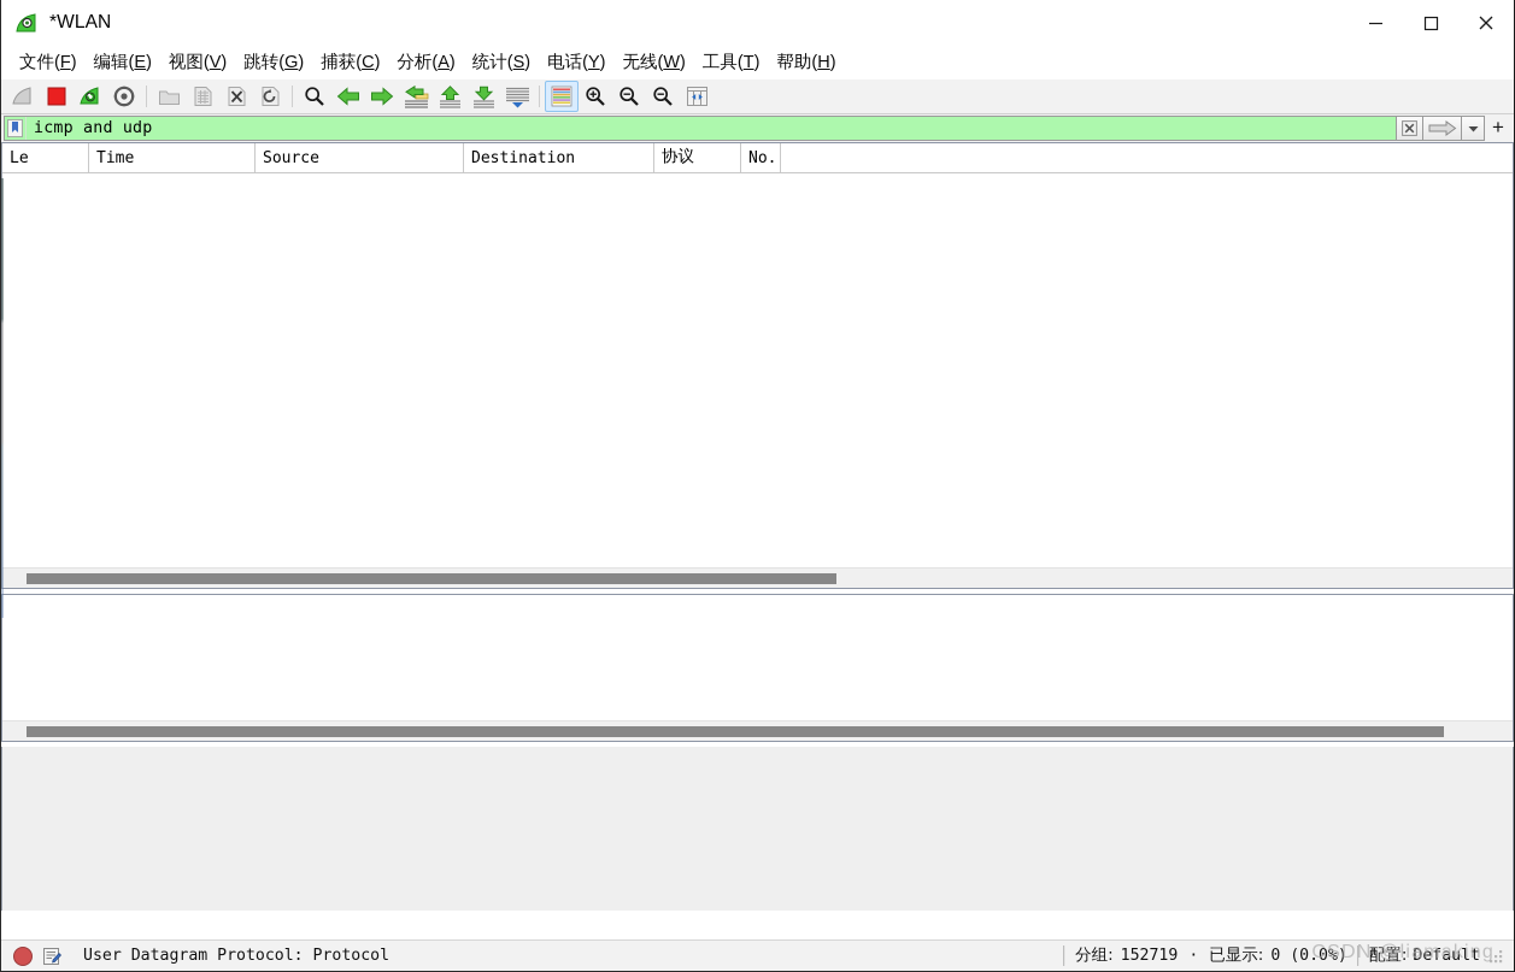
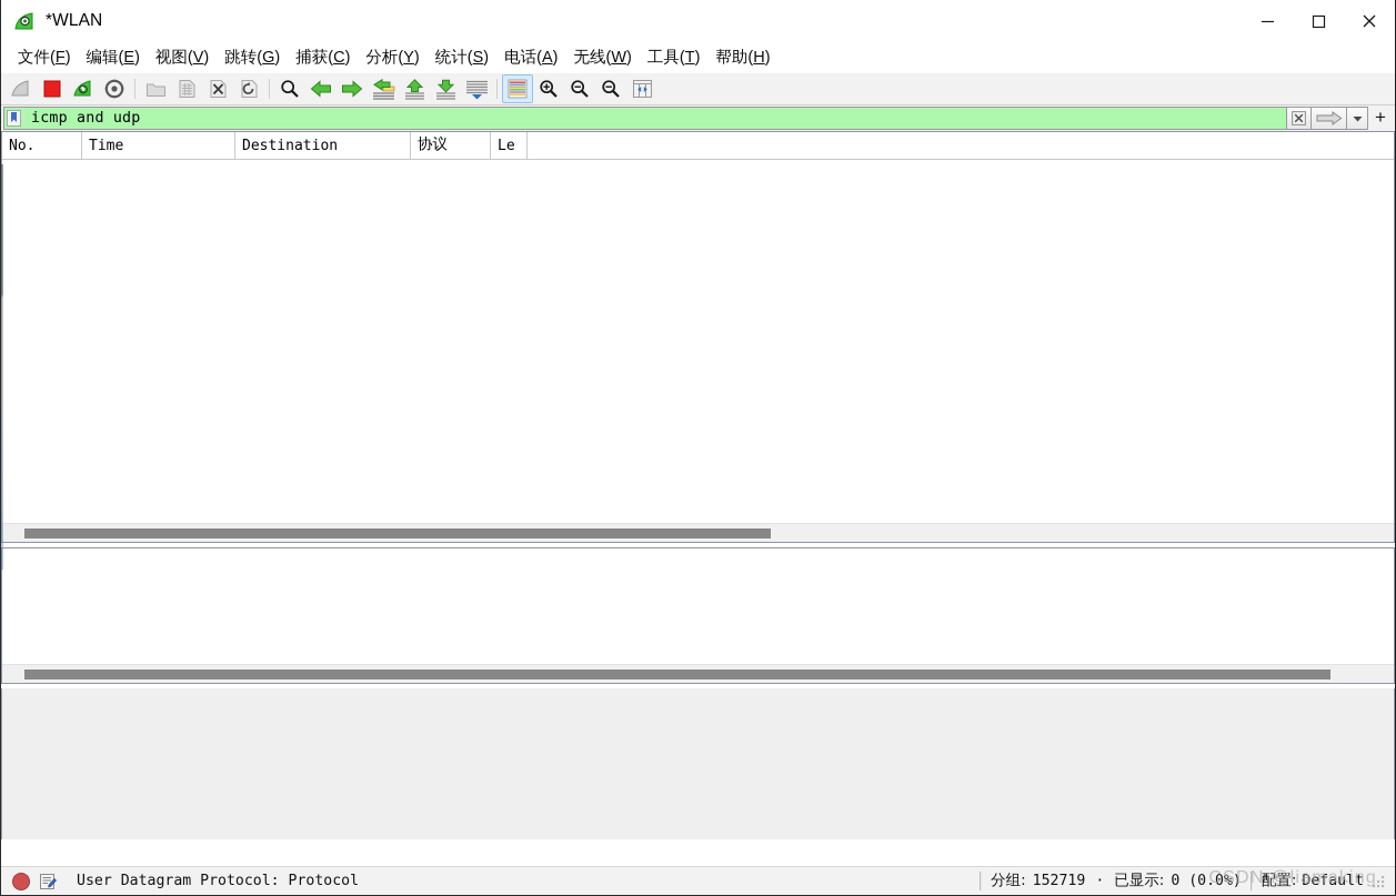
  *WLAN
  文件(F)
  编辑(E)
  视图(V)
  跳转(G)
  捕获(C)
- 分析(A)
+ 分析(Y)
  统计(S)
- 电话(Y)
+ 电话(A)
  无线(W)
  工具(T)
  帮助(H)
  icmp and udp
  +
- Le
+ No.
  Time
- Source
  Destination
  协议
- No.
+ Le
  User Datagram Protocol: Protocol
  分组:
  152719
  ·
  已显示:
  0 (0.0%)
  配置:
  Default
  CSDN @liamaking
